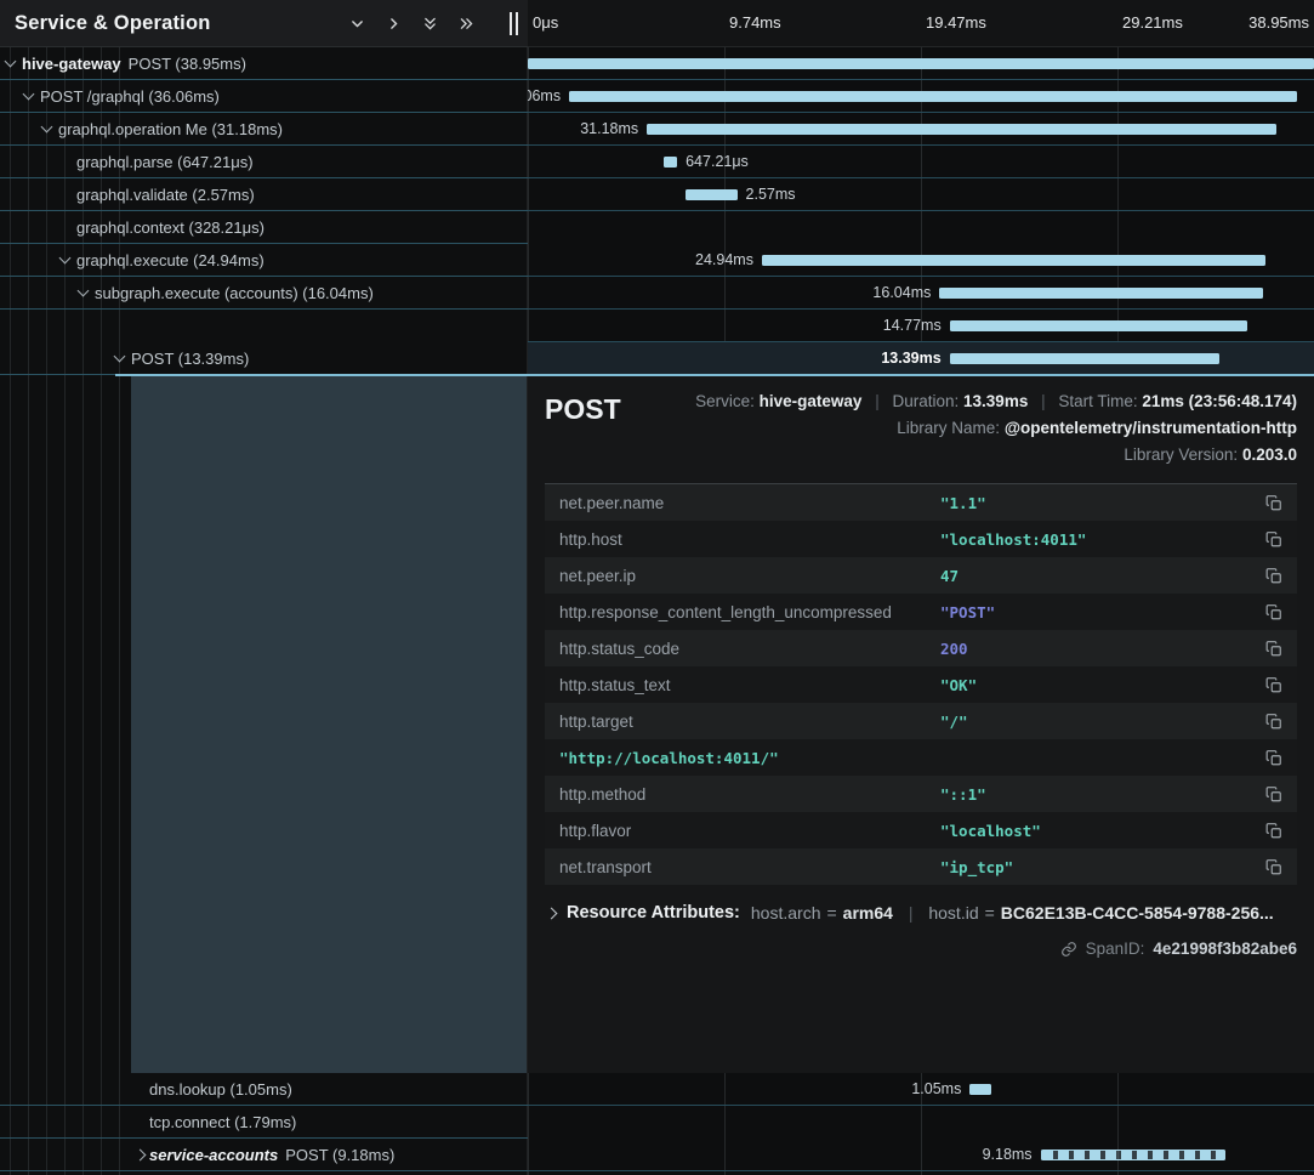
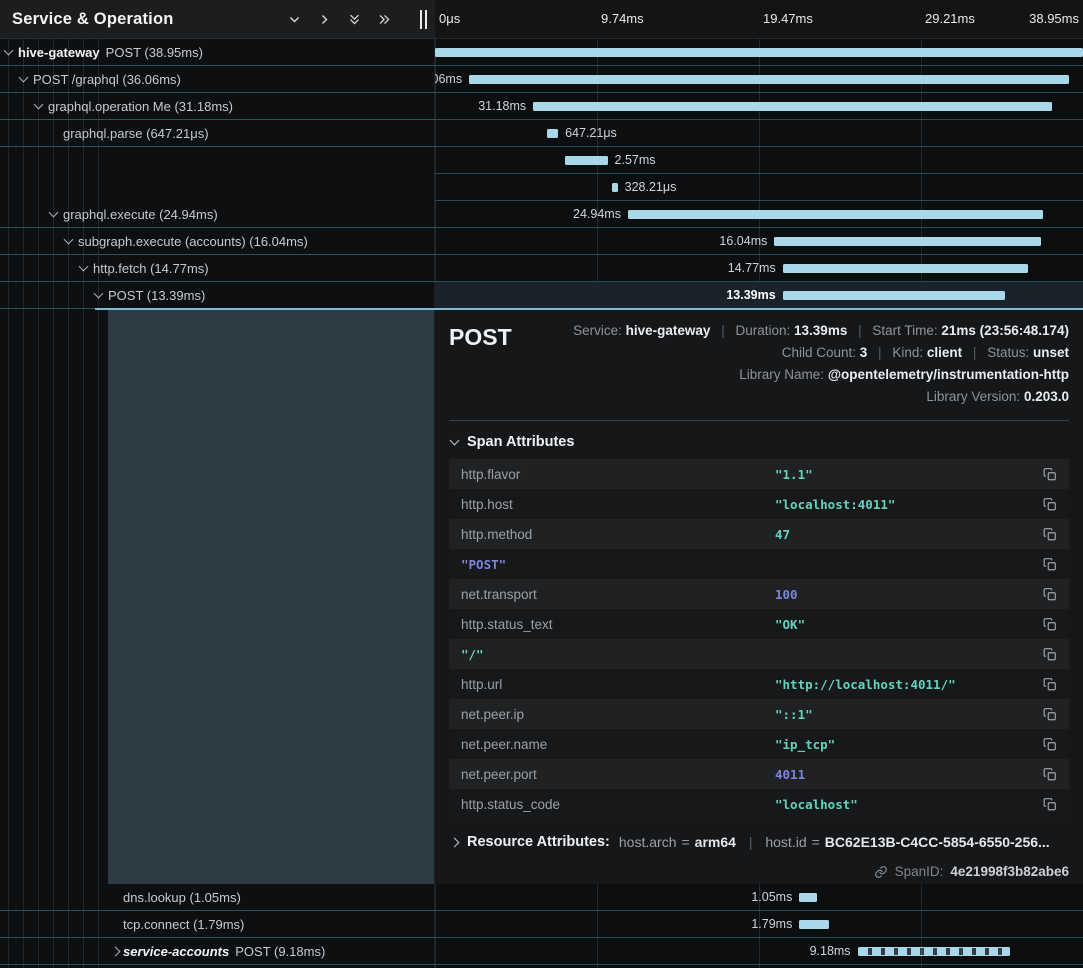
  hive-gateway
  POST (38.95ms)
  POST /graphql (36.06ms)
  graphql.operation Me (31.18ms)
  graphql.parse (647.21μs)
- graphql.validate (2.57ms)
- graphql.context (328.21μs)
  graphql.execute (24.94ms)
  subgraph.execute (accounts) (16.04ms)
+ http.fetch (14.77ms)
  POST (13.39ms)
  dns.lookup (1.05ms)
  tcp.connect (1.79ms)
  service-accounts
  POST (9.18ms)
  Service & Operation
  0μs
  9.74ms
  19.47ms
  29.21ms
  38.95ms
  31.18ms
  647.21μs
  2.57ms
+ 328.21μs
  24.94ms
  16.04ms
  14.77ms
  13.39ms
  1.05ms
+ 1.79ms
  9.18ms
  POST
  Service: hive-gateway | Duration: 13.39ms | Start Time: 21ms (23:56:48.174)
+ Child Count: 3 | Kind: client | Status: unset
  Library Name: @opentelemetry/instrumentation-http
  Library Version: 0.203.0
+ Span Attributes
- net.peer.name
+ http.flavor
  "1.1"
  http.host
  "localhost:4011"
- net.peer.ip
+ http.method
  47
- http.response_content_length_uncompressed
  "POST"
- http.status_code
+ net.transport
- 200
+ 100
  http.status_text
  "OK"
- http.target
  "/"
+ http.url
  "http://localhost:4011/"
- http.method
+ net.peer.ip
  "::1"
- http.flavor
+ net.peer.name
- "localhost"
+ "ip_tcp"
+ net.peer.port
+ 4011
- net.transport
+ http.status_code
- "ip_tcp"
+ "localhost"
  Resource Attributes:
- host.arch = arm64 | host.id = BC62E13B-C4CC-5854-9788-256...
+ host.arch = arm64 | host.id = BC62E13B-C4CC-5854-6550-256...
  SpanID:
  4e21998f3b82abe6
